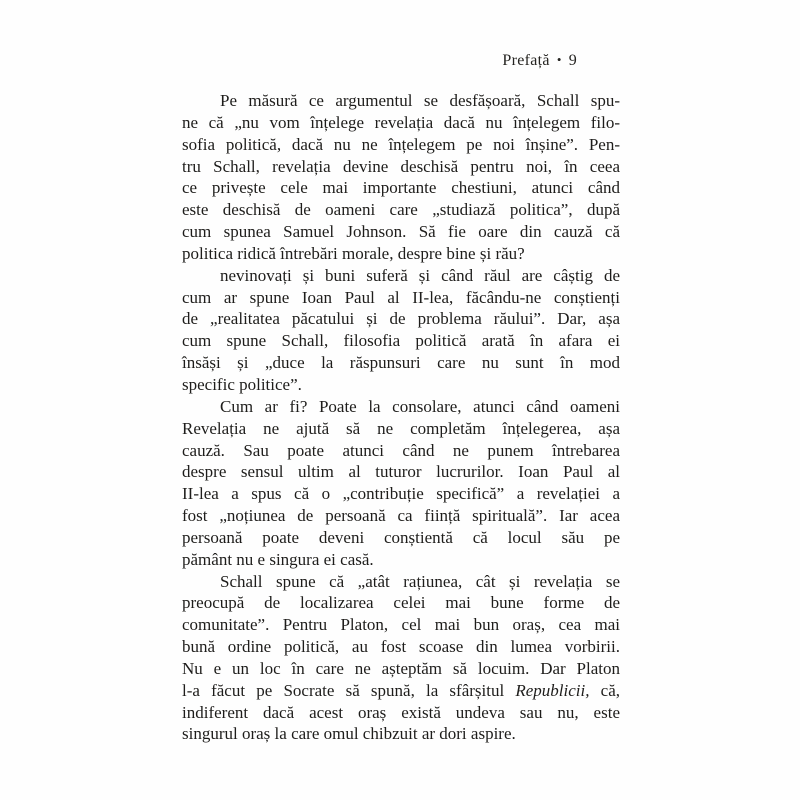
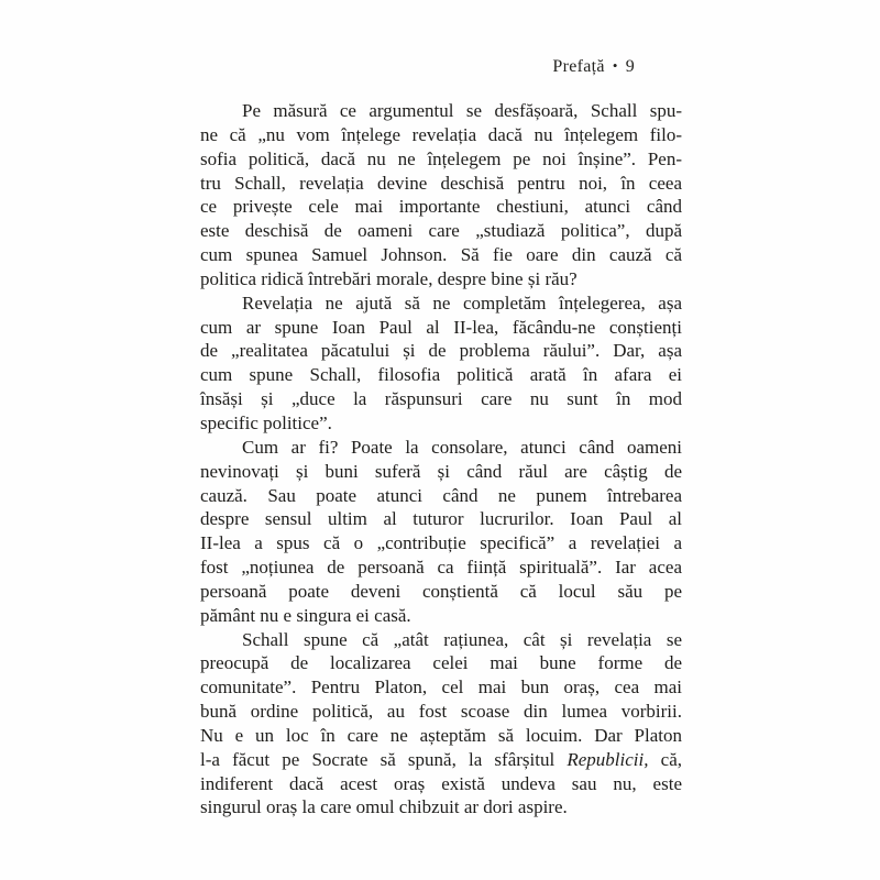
  Prefață • 9
  Pe măsură ce argumentul se desfășoară, Schall spu-
  ne că „nu vom înțelege revelația dacă nu înțelegem filo-
  sofia politică, dacă nu ne înțelegem pe noi înșine”. Pen-
  tru Schall, revelația devine deschisă pentru noi, în ceea
  ce privește cele mai importante chestiuni, atunci când
  este deschisă de oameni care „studiază politica”, după
  cum spunea Samuel Johnson. Să fie oare din cauză că
  politica ridică întrebări morale, despre bine și rău?
- nevinovați și buni suferă și când răul are câștig de
+ Revelația ne ajută să ne completăm înțelegerea, așa
  cum ar spune Ioan Paul al II-lea, făcându-ne conștienți
  de „realitatea păcatului și de problema răului”. Dar, așa
  cum spune Schall, filosofia politică arată în afara ei
  însăși și „duce la răspunsuri care nu sunt în mod
  specific politice”.
  Cum ar fi? Poate la consolare, atunci când oameni
- Revelația ne ajută să ne completăm înțelegerea, așa
+ nevinovați și buni suferă și când răul are câștig de
  cauză. Sau poate atunci când ne punem întrebarea
  despre sensul ultim al tuturor lucrurilor. Ioan Paul al
  II-lea a spus că o „contribuție specifică” a revelației a
  fost „noțiunea de persoană ca ființă spirituală”. Iar acea
  persoană poate deveni conștientă că locul său pe
  pământ nu e singura ei casă.
  Schall spune că „atât rațiunea, cât și revelația se
  preocupă de localizarea celei mai bune forme de
  comunitate”. Pentru Platon, cel mai bun oraș, cea mai
  bună ordine politică, au fost scoase din lumea vorbirii.
  Nu e un loc în care ne așteptăm să locuim. Dar Platon
  l-a făcut pe Socrate să spună, la sfârșitul Republicii, că,
  indiferent dacă acest oraș există undeva sau nu, este
  singurul oraș la care omul chibzuit ar dori aspire.
